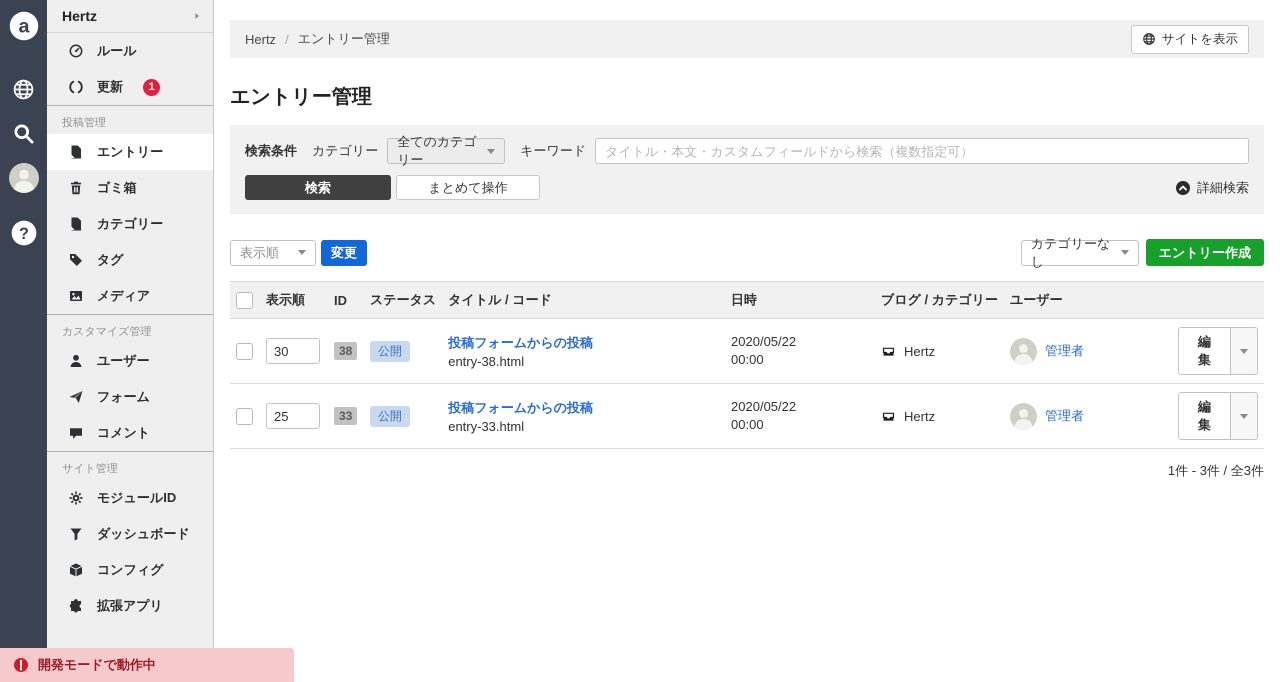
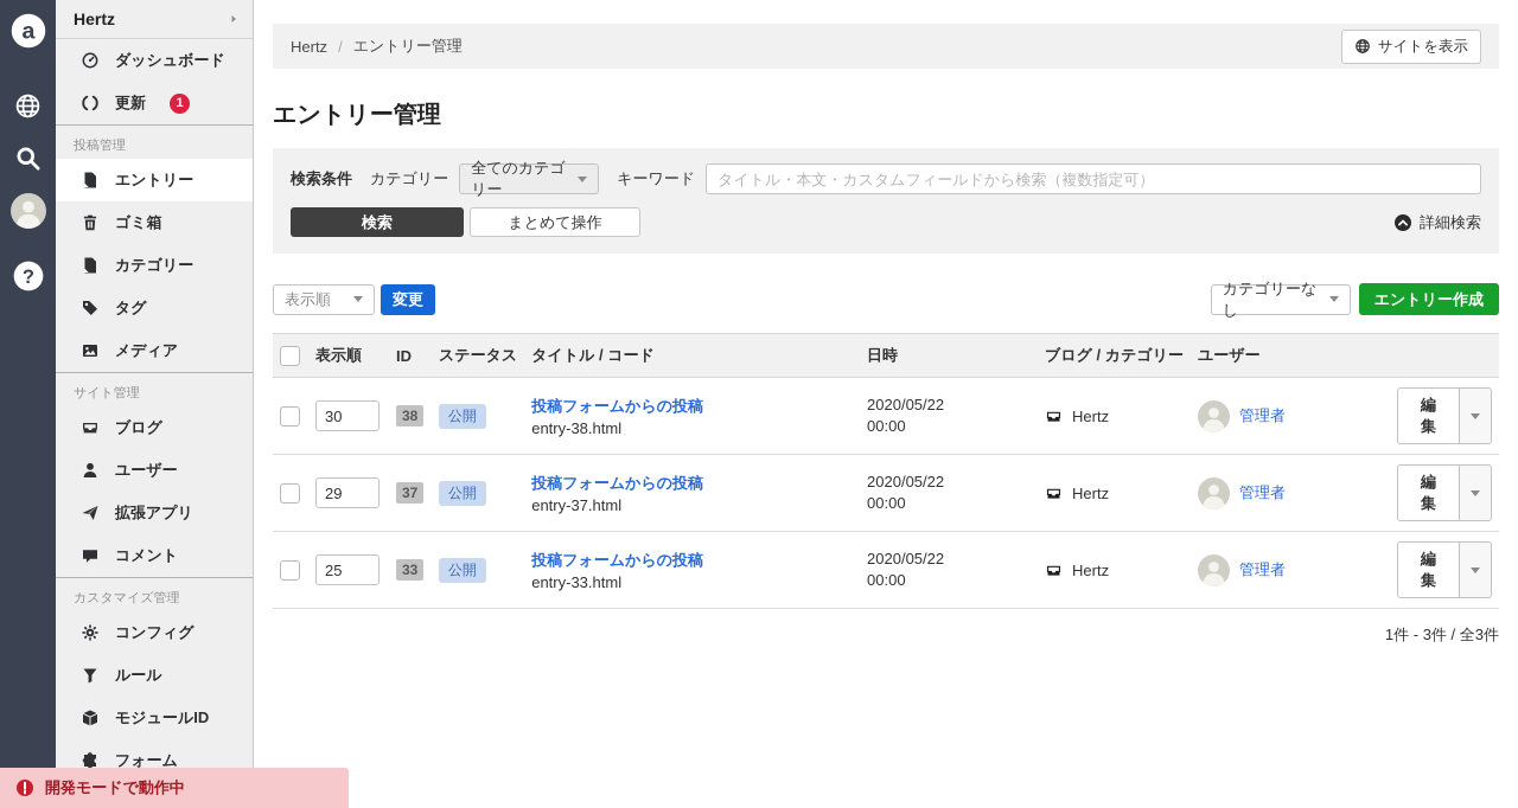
  a
  ?
  Hertz
- ルール
+ ダッシュボード
  更新
  1
  投稿管理
  エントリー
  ゴミ箱
  カテゴリー
  タグ
  メディア
- カスタマイズ管理
+ サイト管理
+ ブログ
  ユーザー
- フォーム
+ 拡張アプリ
  コメント
- サイト管理
+ カスタマイズ管理
- モジュールID
+ コンフィグ
- ダッシュボード
+ ルール
- コンフィグ
+ モジュールID
- 拡張アプリ
+ フォーム
  Hertz
  /
  エントリー管理
  サイトを表示
  エントリー管理
  検索条件
  カテゴリー
  全てのカテゴリー
  キーワード
  タイトル・本文・カスタムフィールドから検索（複数指定可）
  検索
  まとめて操作
  詳細検索
  表示順
  変更
  カテゴリーなし
  エントリー作成
  	表示順	ID	ステータス	タイトル / コード	日時	ブログ / カテゴリー	ユーザー
  	30	38	公開	投稿フォームからの投稿entry-38.html	2020/05/2200:00	Hertz	管理者	編集
+ 	29	37	公開	投稿フォームからの投稿entry-37.html	2020/05/2200:00	Hertz	管理者	編集
  	25	33	公開	投稿フォームからの投稿entry-33.html	2020/05/2200:00	Hertz	管理者	編集
  1件 - 3件 / 全3件
  開発モードで動作中
